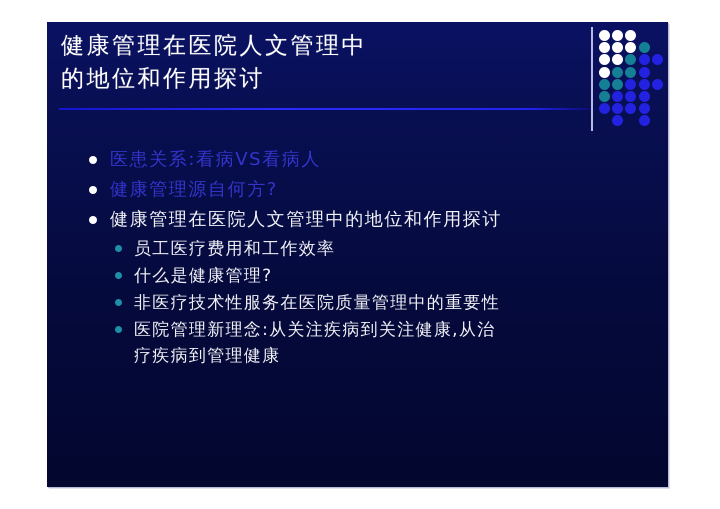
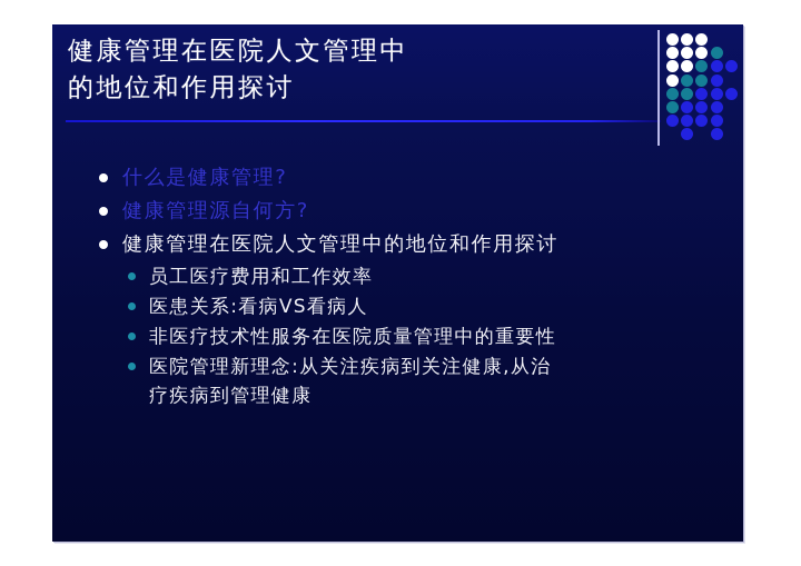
  健康管理在医院人文管理中
  的地位和作用探讨
- 医患关系:看病VS看病人
+ 什么是健康管理?
  健康管理源自何方?
  健康管理在医院人文管理中的地位和作用探讨
  员工医疗费用和工作效率
- 什么是健康管理?
+ 医患关系:看病VS看病人
  非医疗技术性服务在医院质量管理中的重要性
  医院管理新理念:从关注疾病到关注健康,从治
  疗疾病到管理健康
